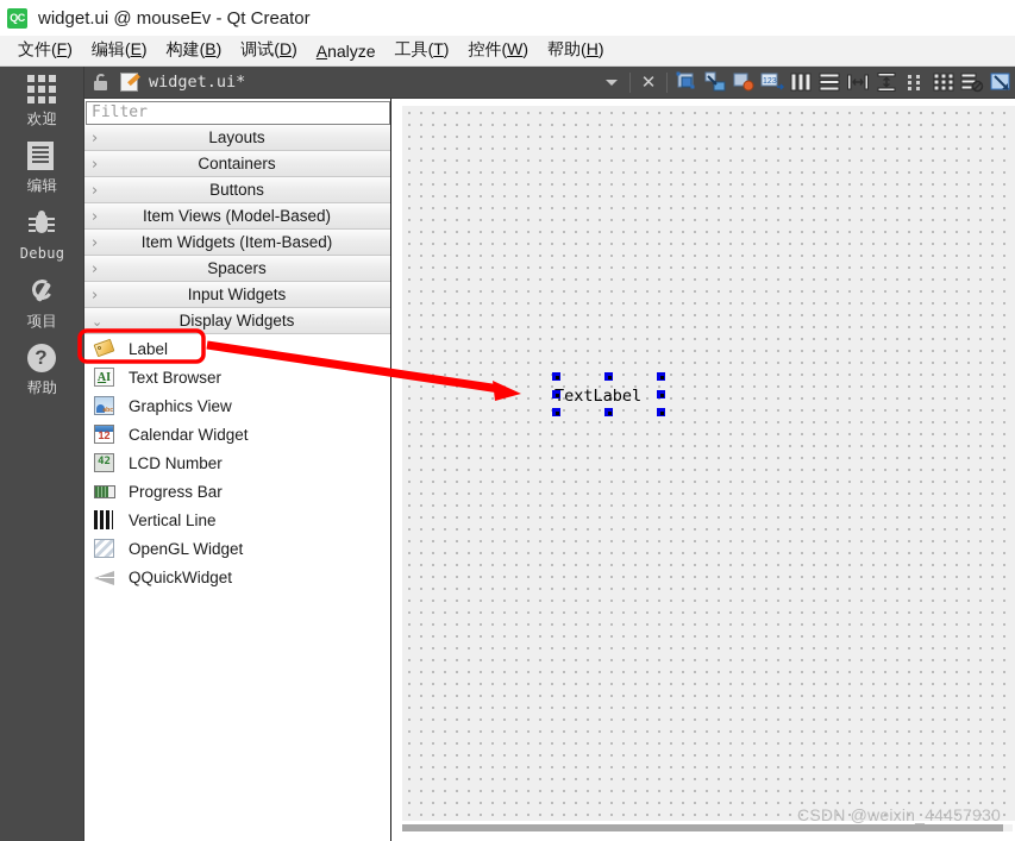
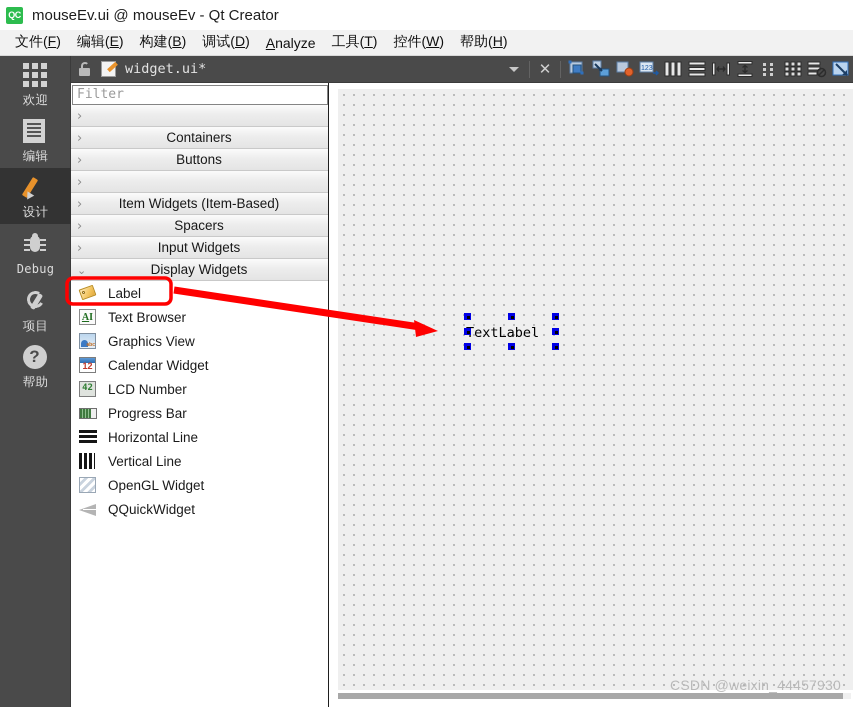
  QC
- widget.ui @ mouseEv - Qt Creator
+ mouseEv.ui @ mouseEv - Qt Creator
  文件(F)
  编辑(E)
  构建(B)
  调试(D)
  Analyze
  工具(T)
  控件(W)
  帮助(H)
  欢迎
  编辑
+ 设计
  Debug
  项目
  ?
  帮助
  widget.ui*
  ✕
  Filter
  ›
- Layouts
  ›
  Containers
  ›
  Buttons
  ›
- Item Views (Model-Based)
  ›
  Item Widgets (Item-Based)
  ›
  Spacers
  ›
  Input Widgets
  ⌄
  Display Widgets
  Label
  A
  I
  Text Browser
  Graphics View
  12
  Calendar Widget
  42
  LCD Number
  Progress Bar
+ Horizontal Line
  Vertical Line
  OpenGL Widget
  QQuickWidget
  extLabel
  CSDN @weixin_44457930
